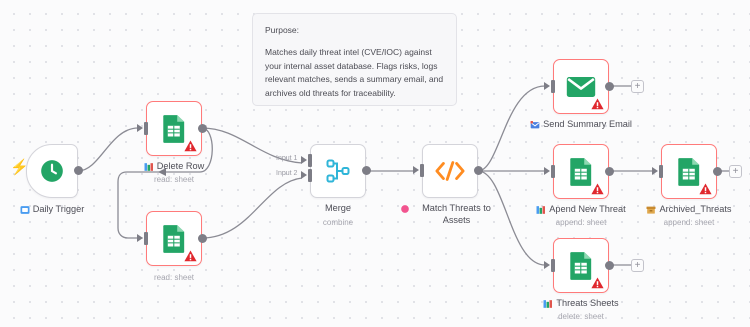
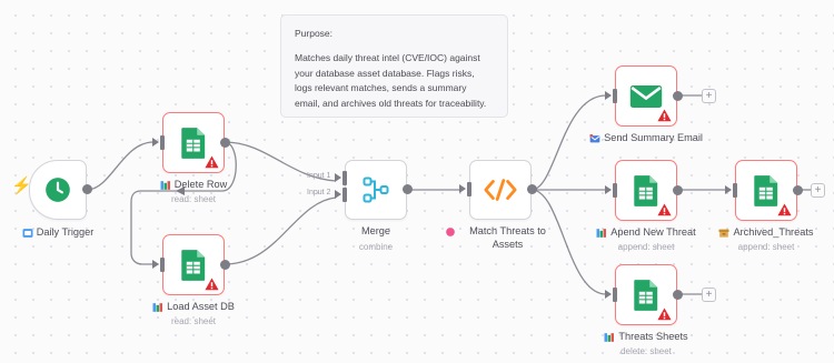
  Purpose:
- Matches daily threat intel (CVE/IOC) against your internal asset database. Flags risks, logs relevant matches, sends a summary email, and archives old threats for traceability.
+ Matches daily threat intel (CVE/IOC) against your database asset database. Flags risks, logs relevant matches, sends a summary email, and archives old threats for traceability.
  ⚡
  Daily Trigger
  Delete Row
  read: sheet
+ Load Asset DB
  read: sheet
  Merge
  combine
  Match Threats to Assets
  Send Summary Email
  Apend New Threat
  append: sheet
  Archived_Threats
  append: sheet
  Threats Sheets
  delete: sheet
  +
  +
  +
